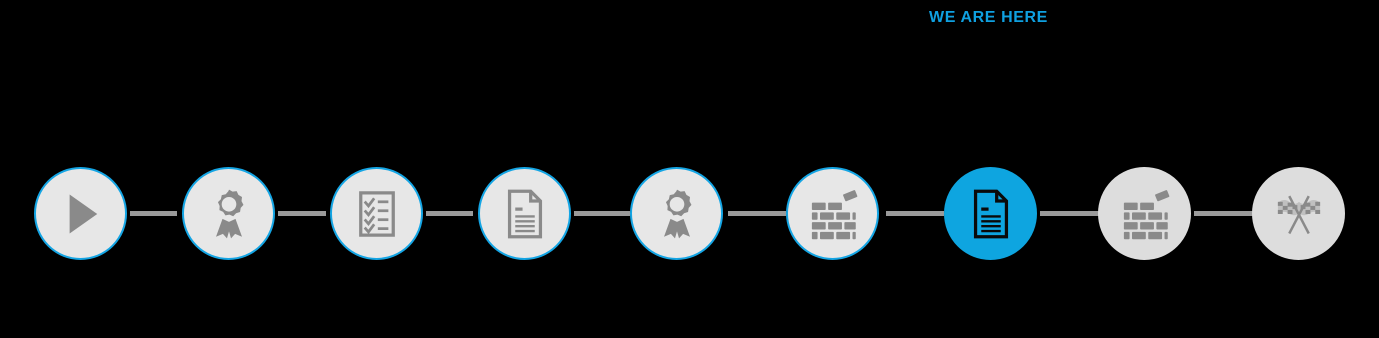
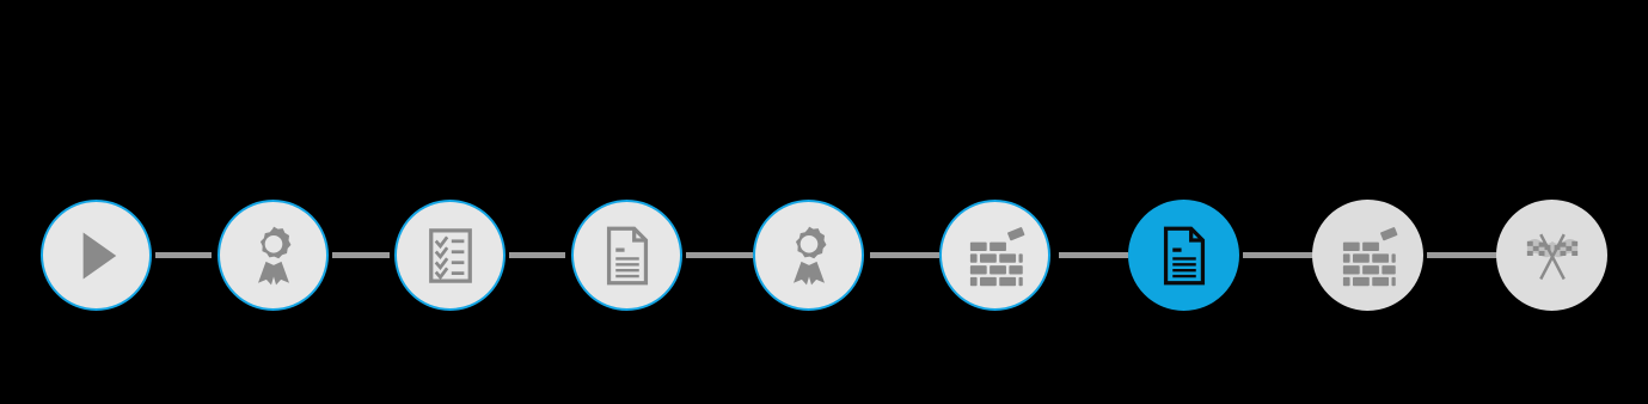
- WE ARE HERE
